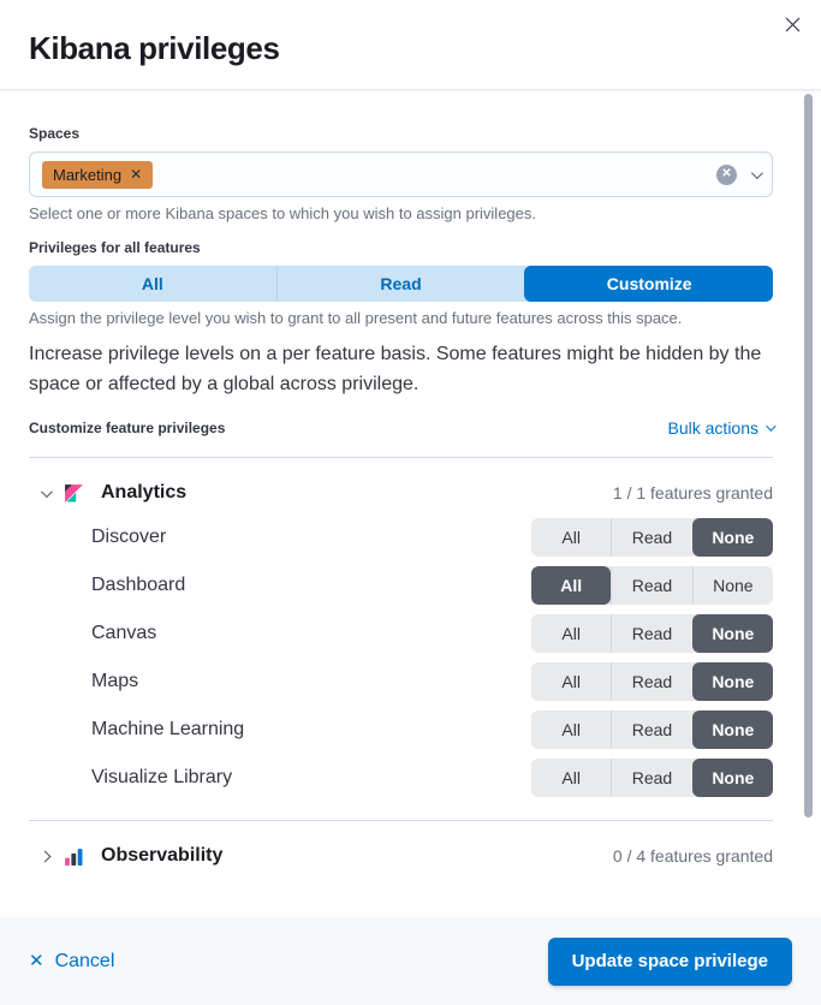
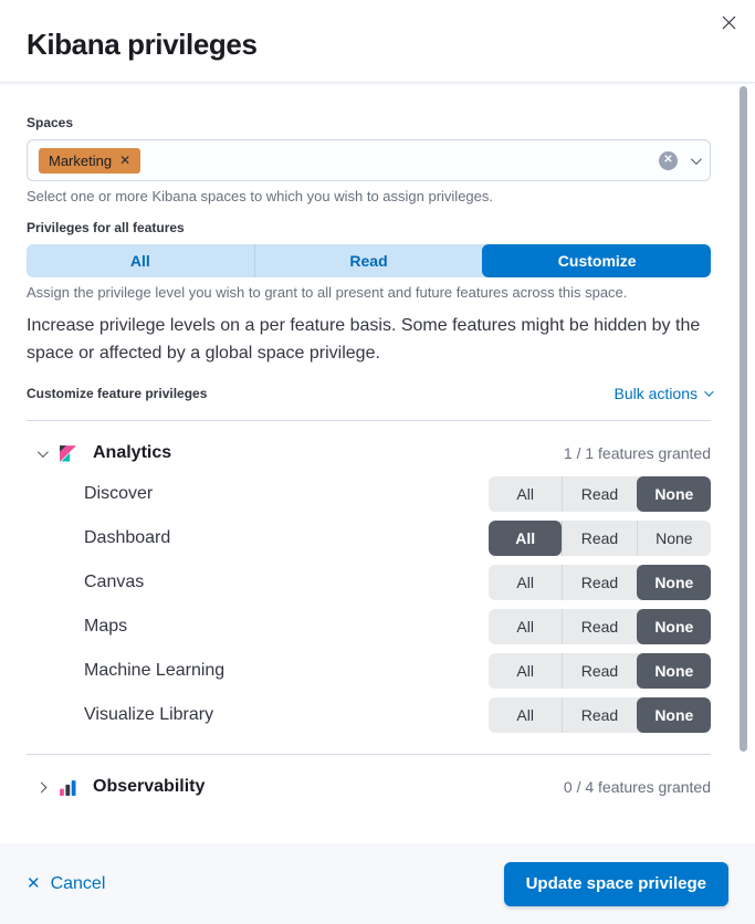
  Kibana privileges
  Spaces
  Marketing
  ✕
  ✕
  Select one or more Kibana spaces to which you wish to assign privileges.
  Privileges for all features
  All
  Read
  Customize
  Assign the privilege level you wish to grant to all present and future features across this space.
- Increase privilege levels on a per feature basis. Some features might be hidden by the space or affected by a global across privilege.
+ Increase privilege levels on a per feature basis. Some features might be hidden by the space or affected by a global space privilege.
  Customize feature privileges
  Bulk actions
  Analytics
  1 / 1 features granted
  Discover
  All
  Read
  None
  Dashboard
  All
  Read
  None
  Canvas
  All
  Read
  None
  Maps
  All
  Read
  None
  Machine Learning
  All
  Read
  None
  Visualize Library
  All
  Read
  None
  Observability
  0 / 4 features granted
  ✕
  Cancel
  Update space privilege
